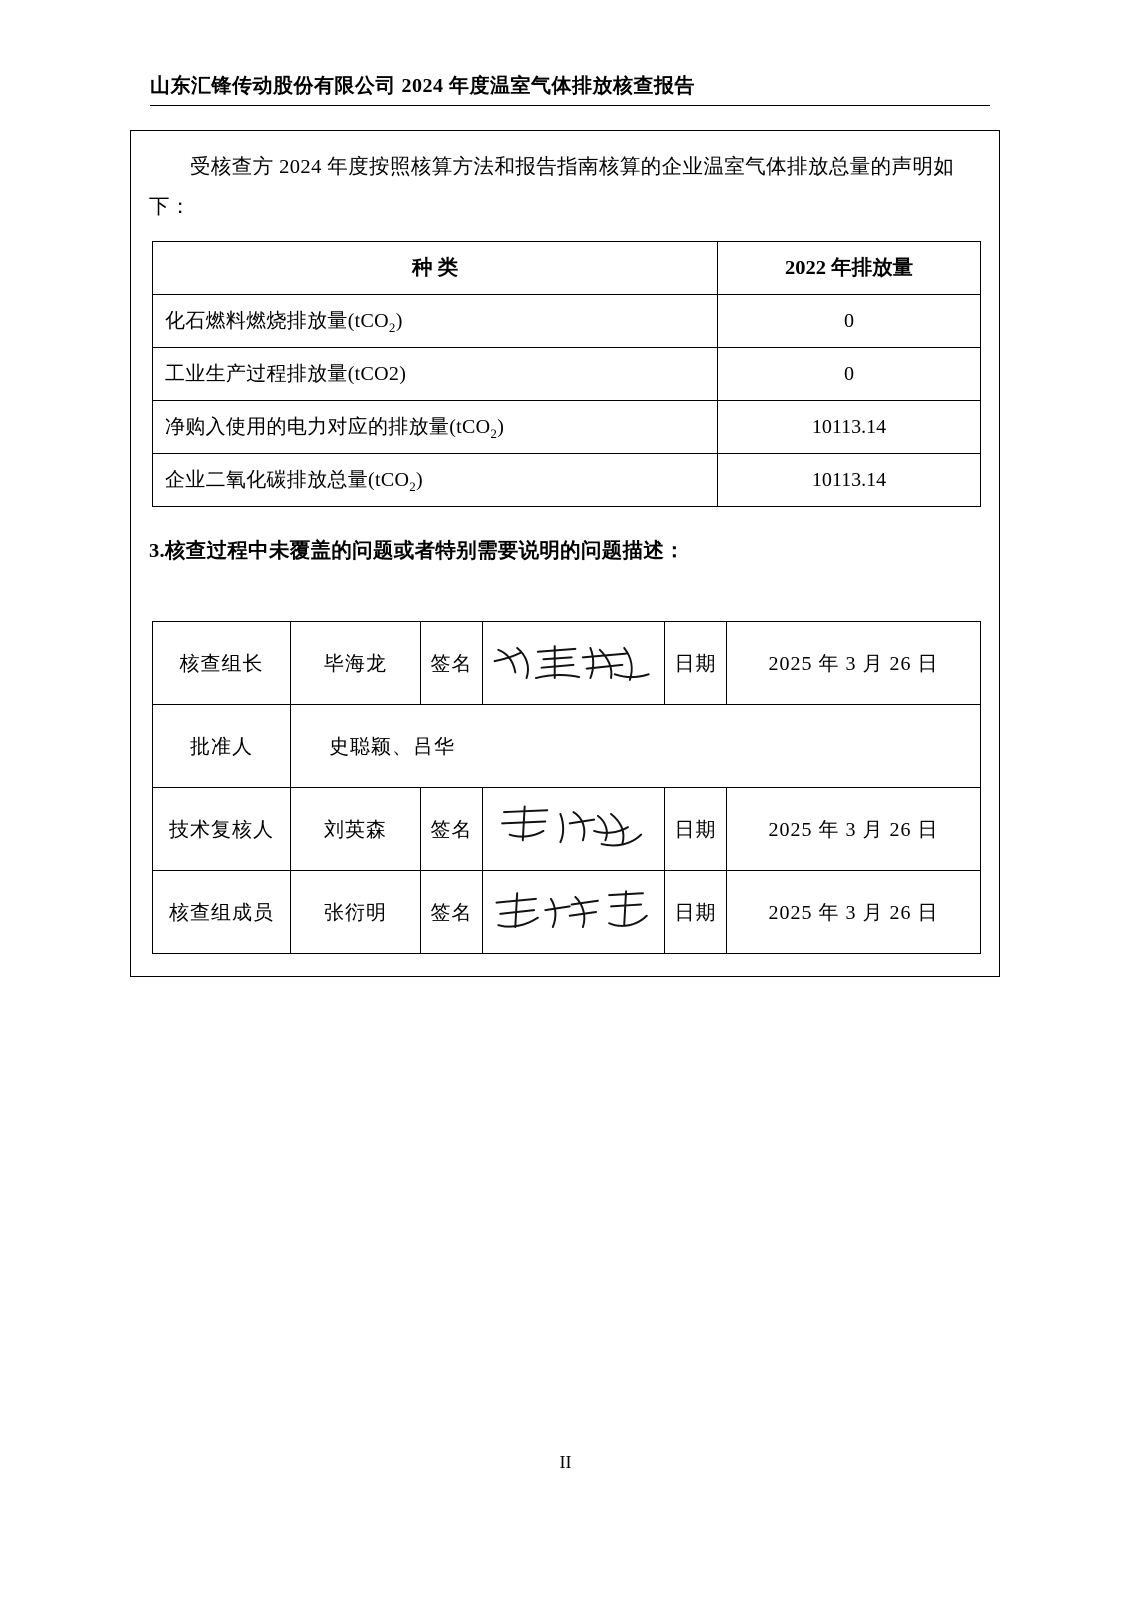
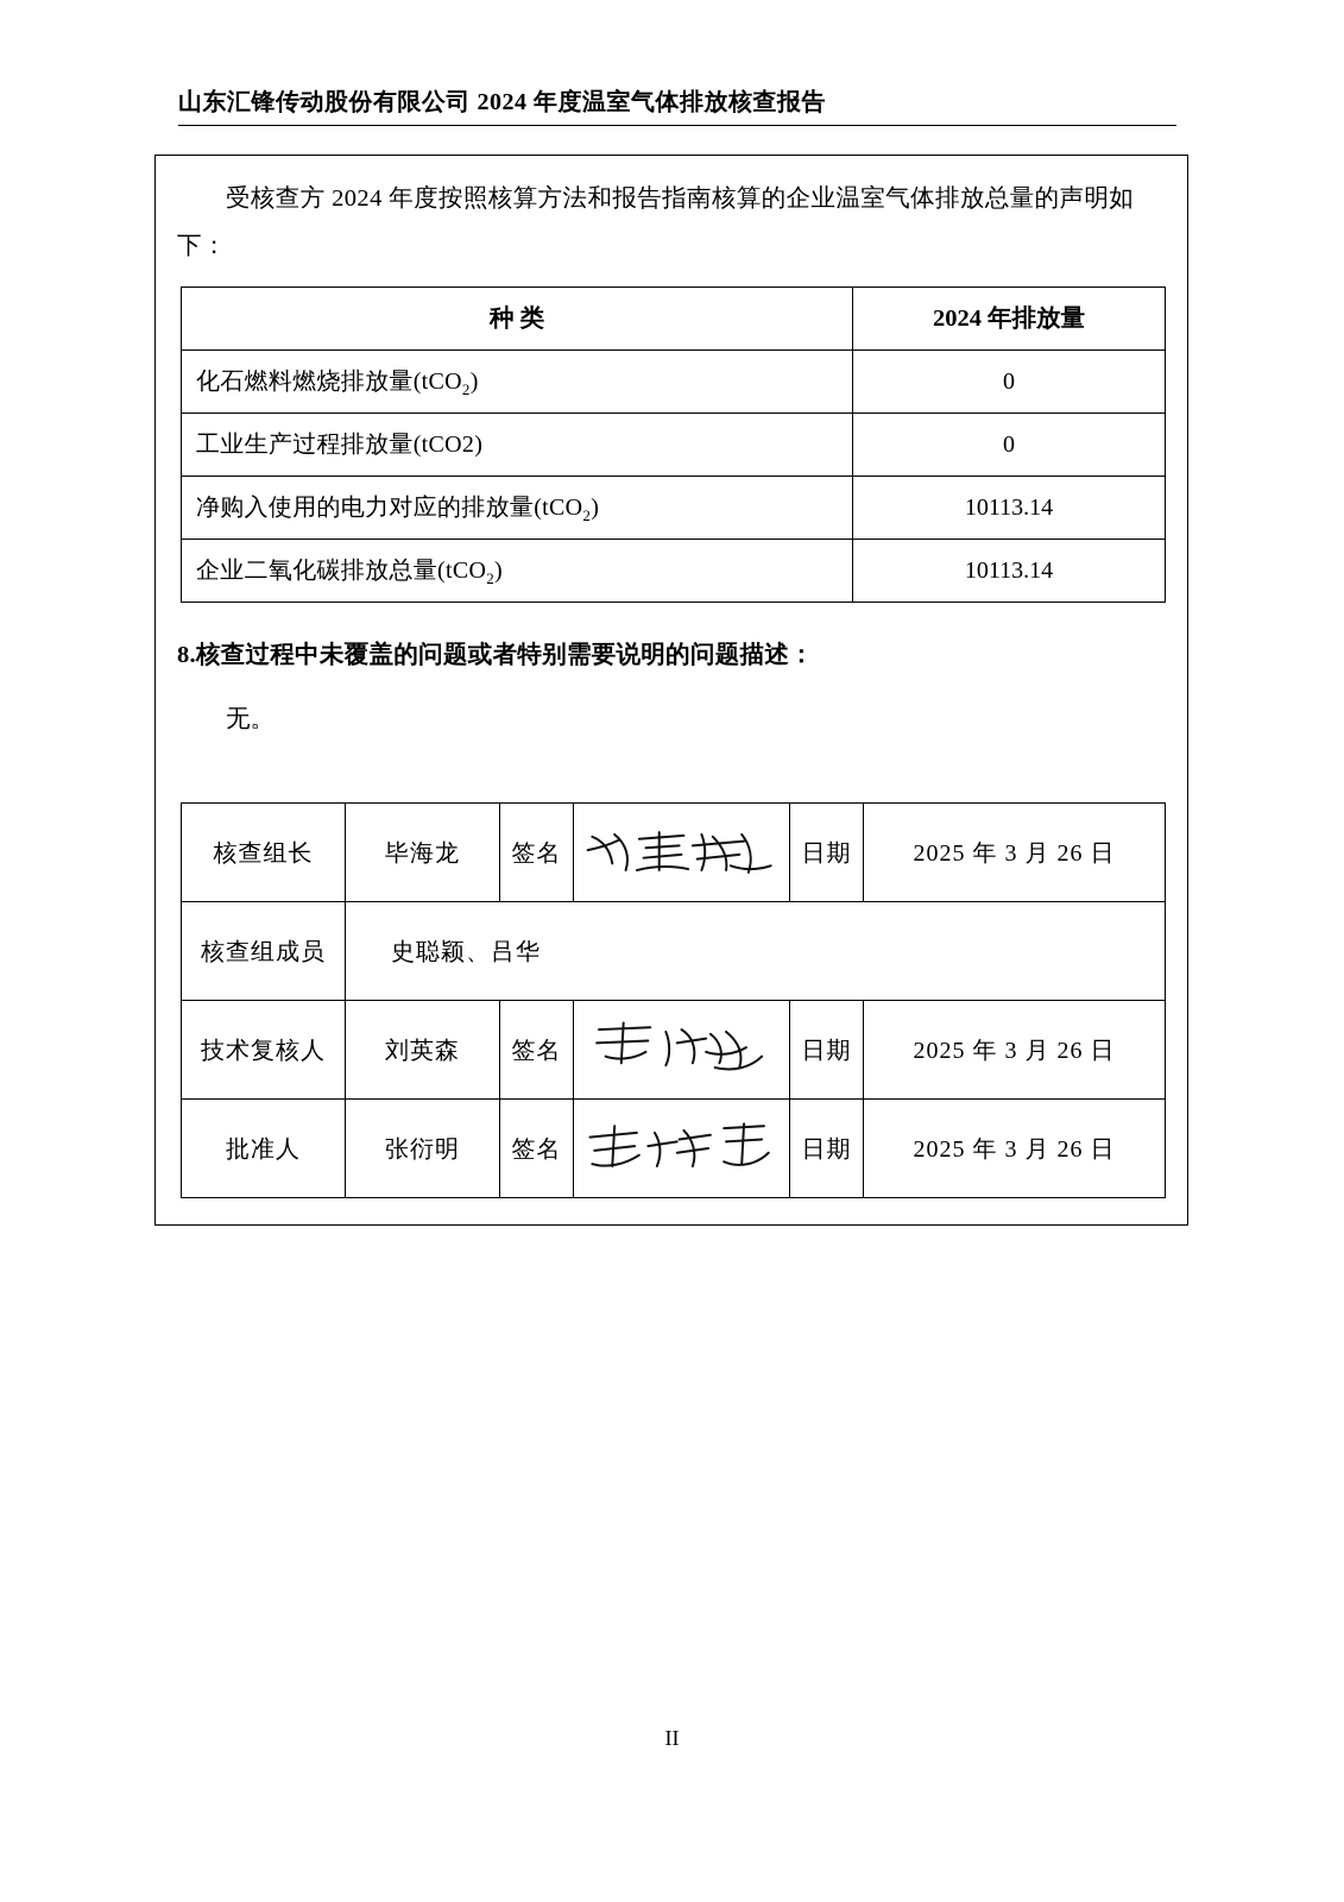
  山东汇锋传动股份有限公司 2024 年度温室气体排放核查报告
  受核查方 2024 年度按照核算方法和报告指南核算的企业温室气体排放总量的声明如下：
- 种 类	2022 年排放量
+ 种 类	2024 年排放量
  化石燃料燃烧排放量(tCO2)	0
  工业生产过程排放量(tCO2)	0
  净购入使用的电力对应的排放量(tCO2)	10113.14
  企业二氧化碳排放总量(tCO2)	10113.14
- 3.核查过程中未覆盖的问题或者特别需要说明的问题描述：
+ 8.核查过程中未覆盖的问题或者特别需要说明的问题描述：
+ 无。
  核查组长	毕海龙	签名		日期	2025 年 3 月 26 日
- 批准人	史聪颖、吕华
+ 核查组成员	史聪颖、吕华
  技术复核人	刘英森	签名		日期	2025 年 3 月 26 日
- 核查组成员	张衍明	签名		日期	2025 年 3 月 26 日
+ 批准人	张衍明	签名		日期	2025 年 3 月 26 日
  II
